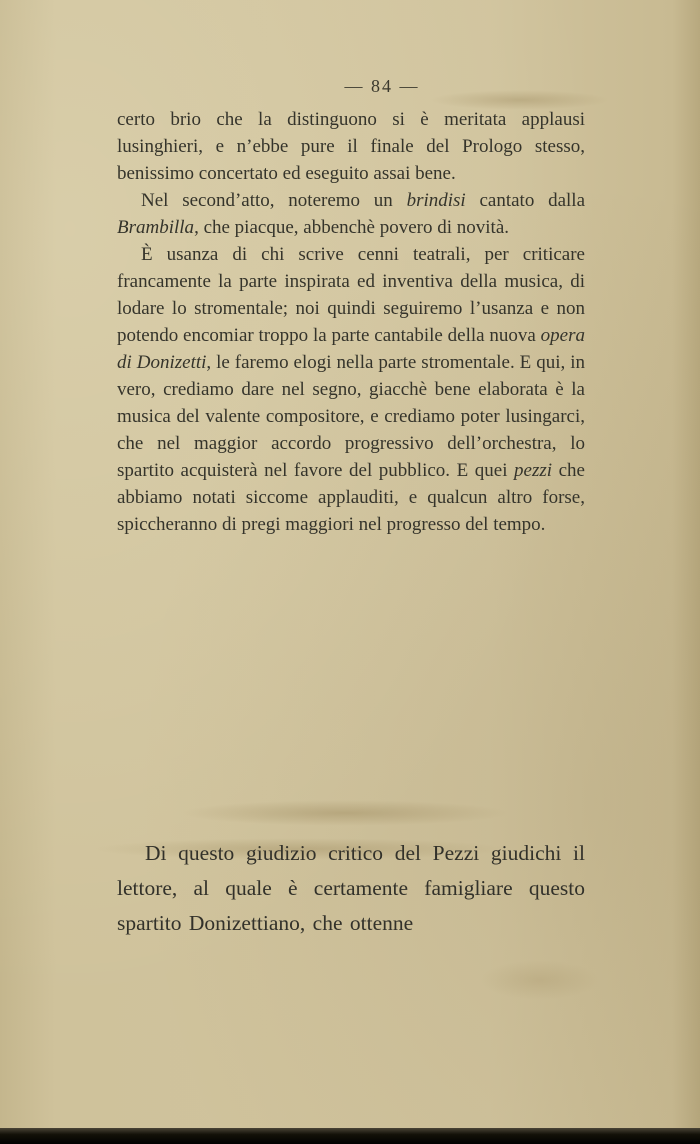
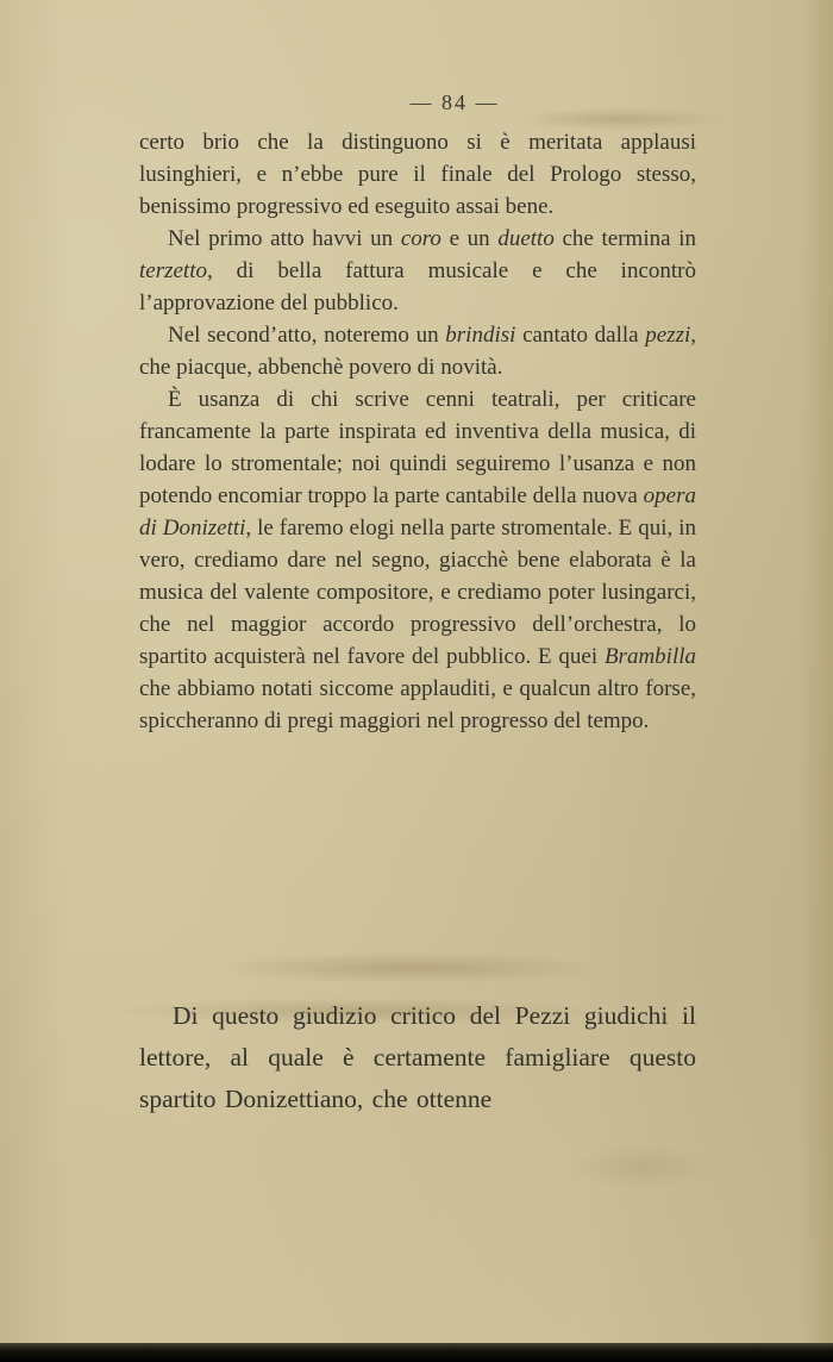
  — 84 —
- certo brio che la distinguono si è meritata applausi lusinghieri, e n’ebbe pure il finale del Prologo stesso, benissimo concertato ed eseguito assai bene.
+ certo brio che la distinguono si è meritata applausi lusinghieri, e n’ebbe pure il finale del Prologo stesso, benissimo progressivo ed eseguito assai bene.
+ Nel primo atto havvi un coro e un duetto che termina in terzetto, di bella fattura musicale e che incontrò l’approvazione del pubblico.
- Nel second’atto, noteremo un brindisi cantato dalla Brambilla, che piacque, abbenchè povero di novità.
+ Nel second’atto, noteremo un brindisi cantato dalla pezzi, che piacque, abbenchè povero di novità.
- È usanza di chi scrive cenni teatrali, per criticare francamente la parte inspirata ed inventiva della musica, di lodare lo stromentale; noi quindi seguiremo l’usanza e non potendo encomiar troppo la parte cantabile della nuova opera di Donizetti, le faremo elogi nella parte stromentale. E qui, in vero, crediamo dare nel segno, giacchè bene elaborata è la musica del valente compositore, e crediamo poter lusingarci, che nel maggior accordo progressivo dell’orchestra, lo spartito acquisterà nel favore del pubblico. E quei pezzi che abbiamo notati siccome applauditi, e qualcun altro forse, spiccheranno di pregi maggiori nel progresso del tempo.
+ È usanza di chi scrive cenni teatrali, per criticare francamente la parte inspirata ed inventiva della musica, di lodare lo stromentale; noi quindi seguiremo l’usanza e non potendo encomiar troppo la parte cantabile della nuova opera di Donizetti, le faremo elogi nella parte stromentale. E qui, in vero, crediamo dare nel segno, giacchè bene elaborata è la musica del valente compositore, e crediamo poter lusingarci, che nel maggior accordo progressivo dell’orchestra, lo spartito acquisterà nel favore del pubblico. E quei Brambilla che abbiamo notati siccome applauditi, e qualcun altro forse, spiccheranno di pregi maggiori nel progresso del tempo.
  Di questo giudizio critico del Pezzi giudichi il lettore, al quale è certamente famigliare questo spartito Donizettiano, che ottenne
